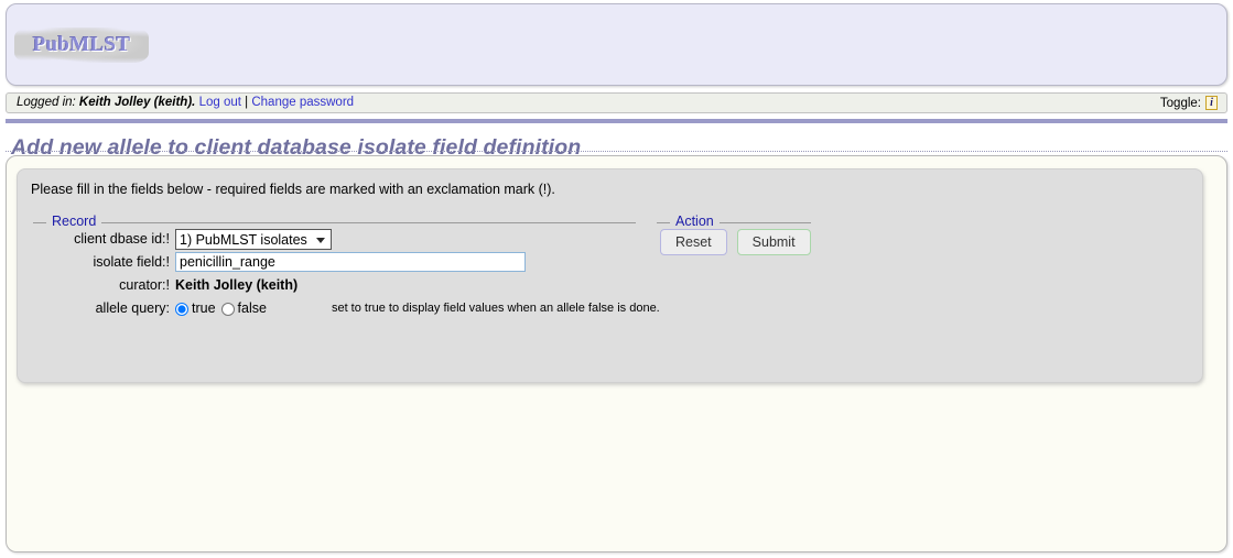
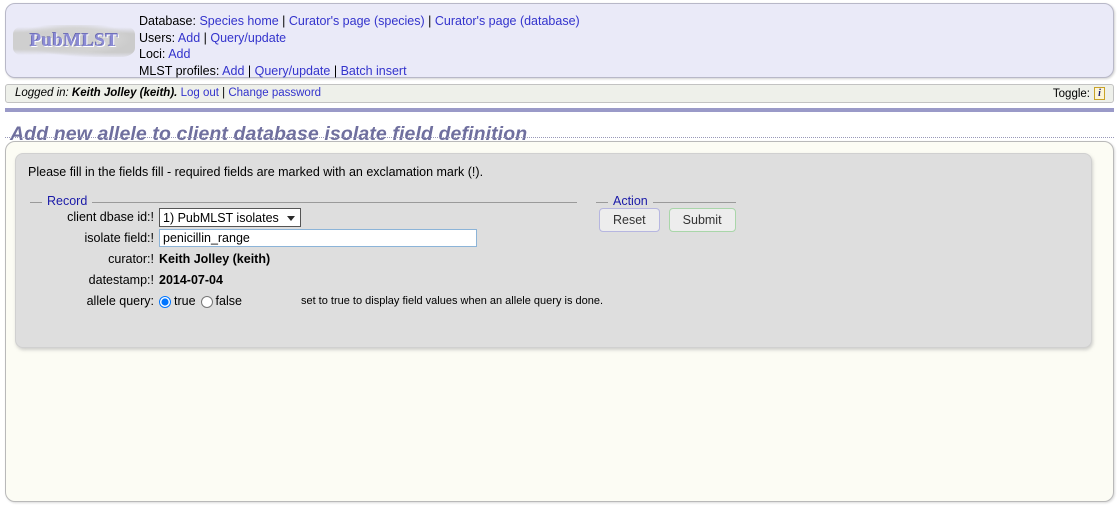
  PubMLST
+ Database: Species home | Curator's page (species) | Curator's page (database)
+ Users: Add | Query/update
+ Loci: Add
+ MLST profiles: Add | Query/update | Batch insert
  Logged in: Keith Jolley (keith). Log out | Change password
  Toggle:
  i
  Add new allele to client database isolate field definition
- Please fill in the fields below - required fields are marked with an exclamation mark (!).
+ Please fill in the fields fill - required fields are marked with an exclamation mark (!).
  Record
  Action
  client dbase id:!
  1) PubMLST isolates
  isolate field:!
  penicillin_range
  curator:!
  Keith Jolley (keith)
+ datestamp:!
+ 2014-07-04
  allele query:
  true
  false
- set to true to display field values when an allele false is done.
+ set to true to display field values when an allele query is done.
  Reset
  Submit
